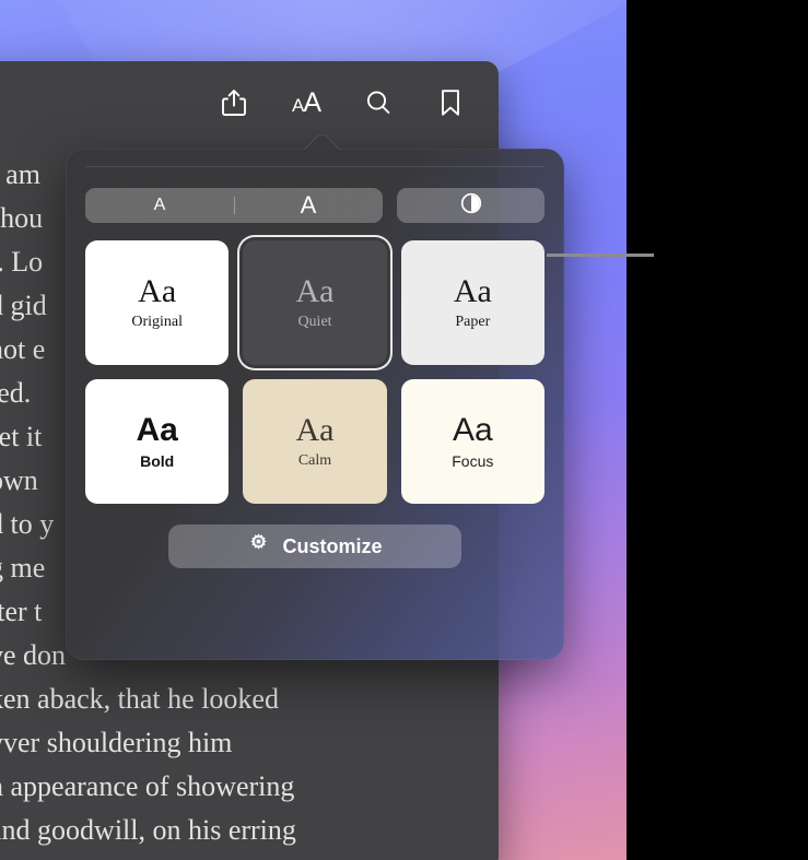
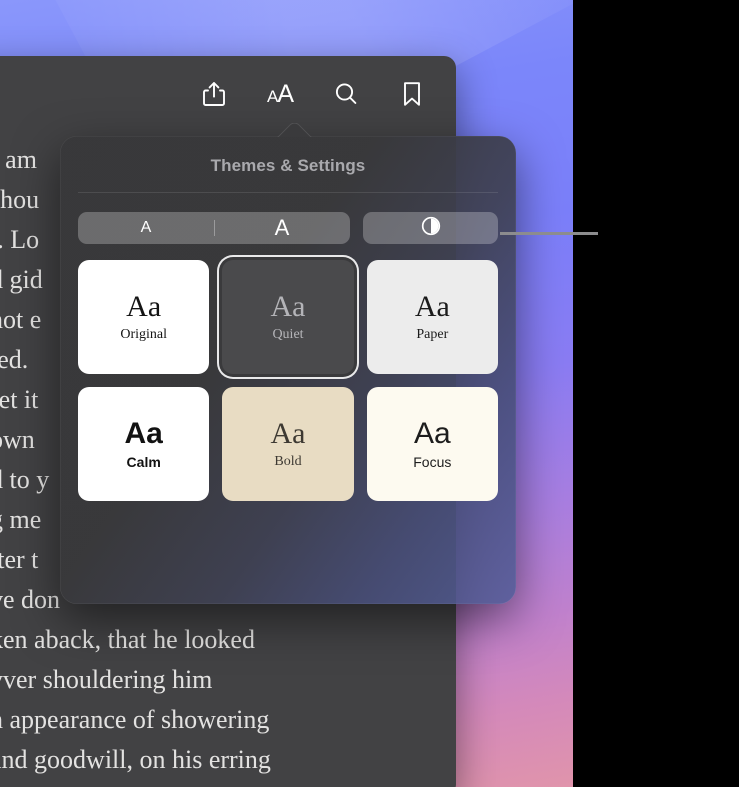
  A
  A
  hou
  . Lo
  gid
  ot e
  ed.
  et it
  to y
  ter t
  e don
  en aback, that he looked
  ver shouldering him
  appearance of showering
  nd goodwill, on his erring
+ Themes & Settings
  A
  A
  Aa
  Original
  Aa
  Quiet
  Aa
  Paper
  Aa
- Bold
+ Calm
  Aa
- Calm
+ Bold
  Aa
  Focus
- Customize
